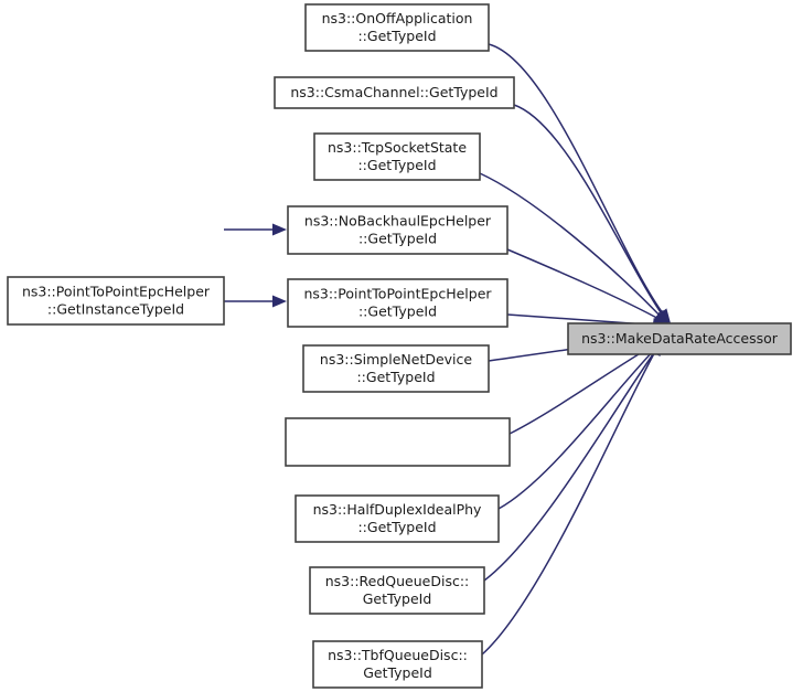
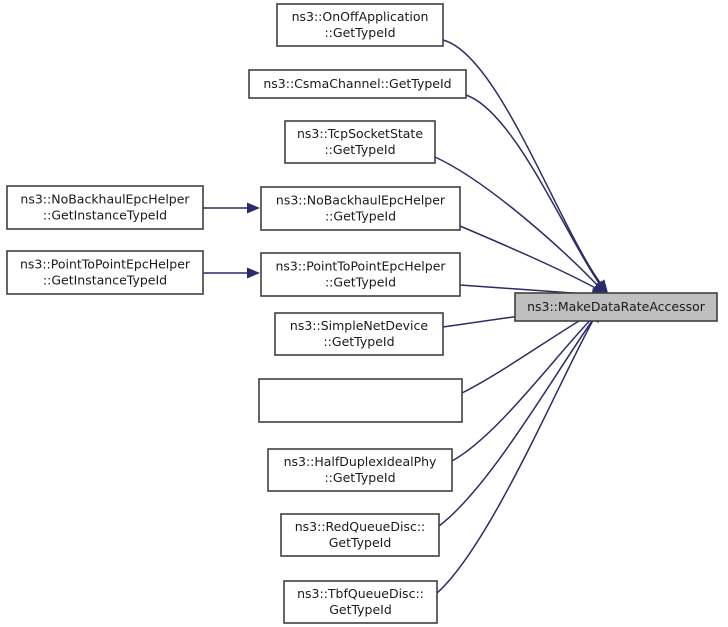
  ns3::OnOffApplication ::GetTypeId
  ns3::CsmaChannel::GetTypeId
  ns3::TcpSocketState ::GetTypeId
  ns3::NoBackhaulEpcHelper ::GetTypeId
  ns3::PointToPointEpcHelper ::GetTypeId
  ns3::SimpleNetDevice ::GetTypeId
  ns3::HalfDuplexIdealPhy ::GetTypeId
  ns3::RedQueueDisc:: GetTypeId
  ns3::TbfQueueDisc:: GetTypeId
+ ns3::NoBackhaulEpcHelper ::GetInstanceTypeId
  ns3::PointToPointEpcHelper ::GetInstanceTypeId
  ns3::MakeDataRateAccessor
